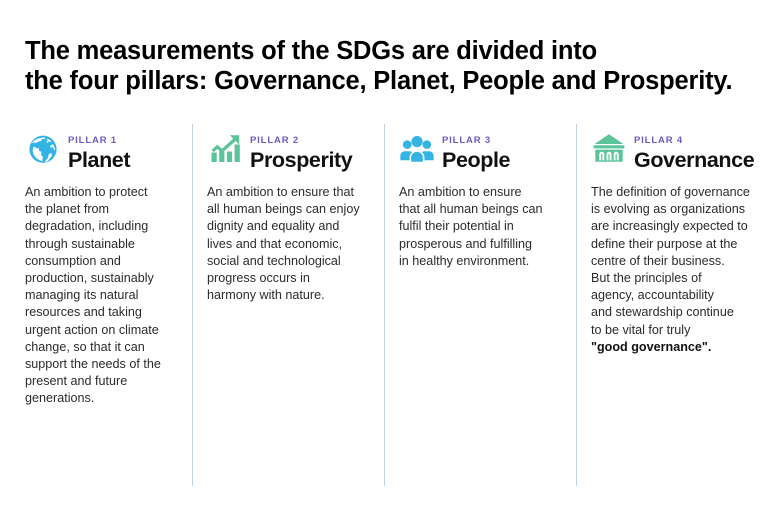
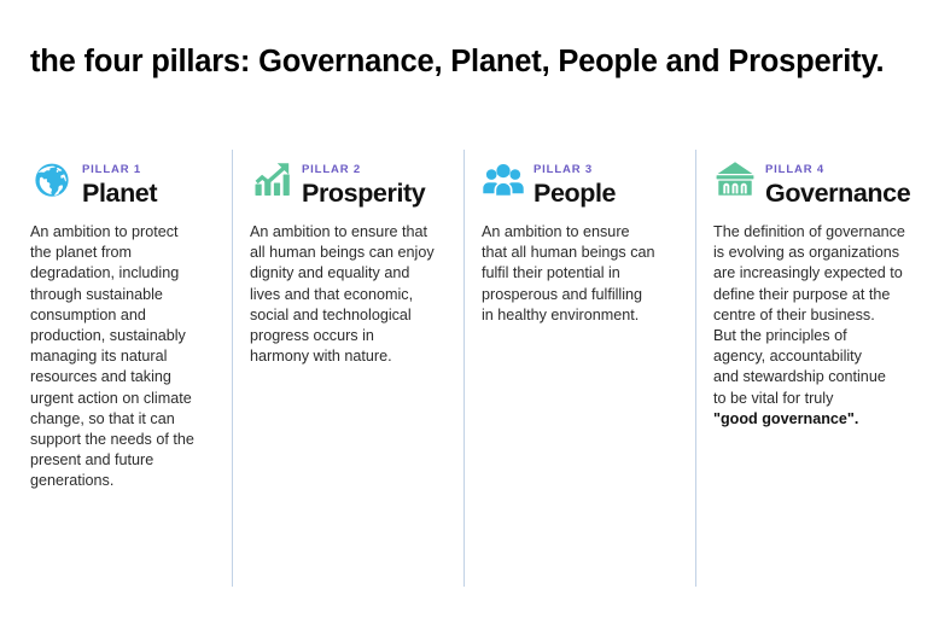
- The measurements of the SDGs are divided into
  the four pillars: Governance, Planet, People and Prosperity.
  PILLAR 1 Planet
  An ambition to protect
  the planet from
  degradation, including
  through sustainable
  consumption and
  production, sustainably
  managing its natural
  resources and taking
  urgent action on climate
  change, so that it can
  support the needs of the
  present and future
  generations.
  PILLAR 2 Prosperity
  An ambition to ensure that
  all human beings can enjoy
  dignity and equality and
  lives and that economic,
  social and technological
  progress occurs in
  harmony with nature.
  PILLAR 3 People
  An ambition to ensure
  that all human beings can
  fulfil their potential in
  prosperous and fulfilling
  in healthy environment.
  PILLAR 4 Governance
  The definition of governance
  is evolving as organizations
  are increasingly expected to
  define their purpose at the
  centre of their business.
  But the principles of
  agency, accountability
  and stewardship continue
  to be vital for truly
  "good governance".
